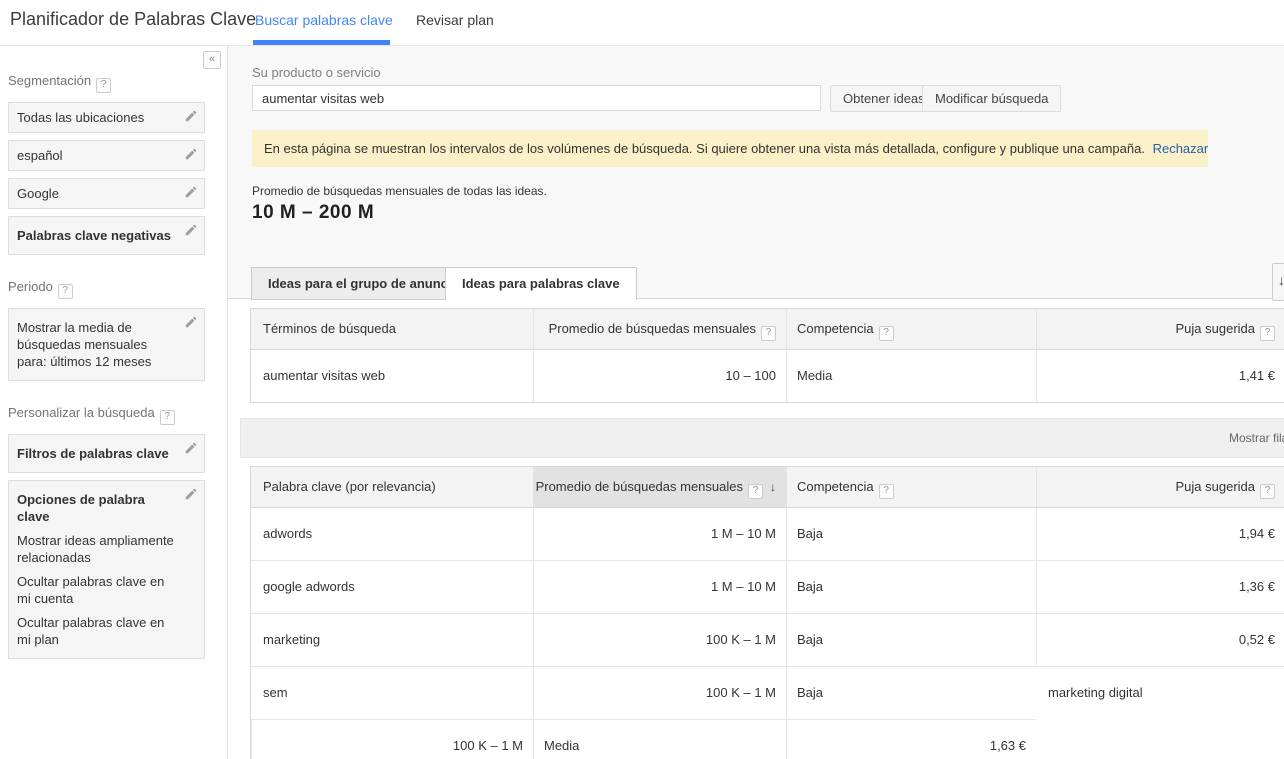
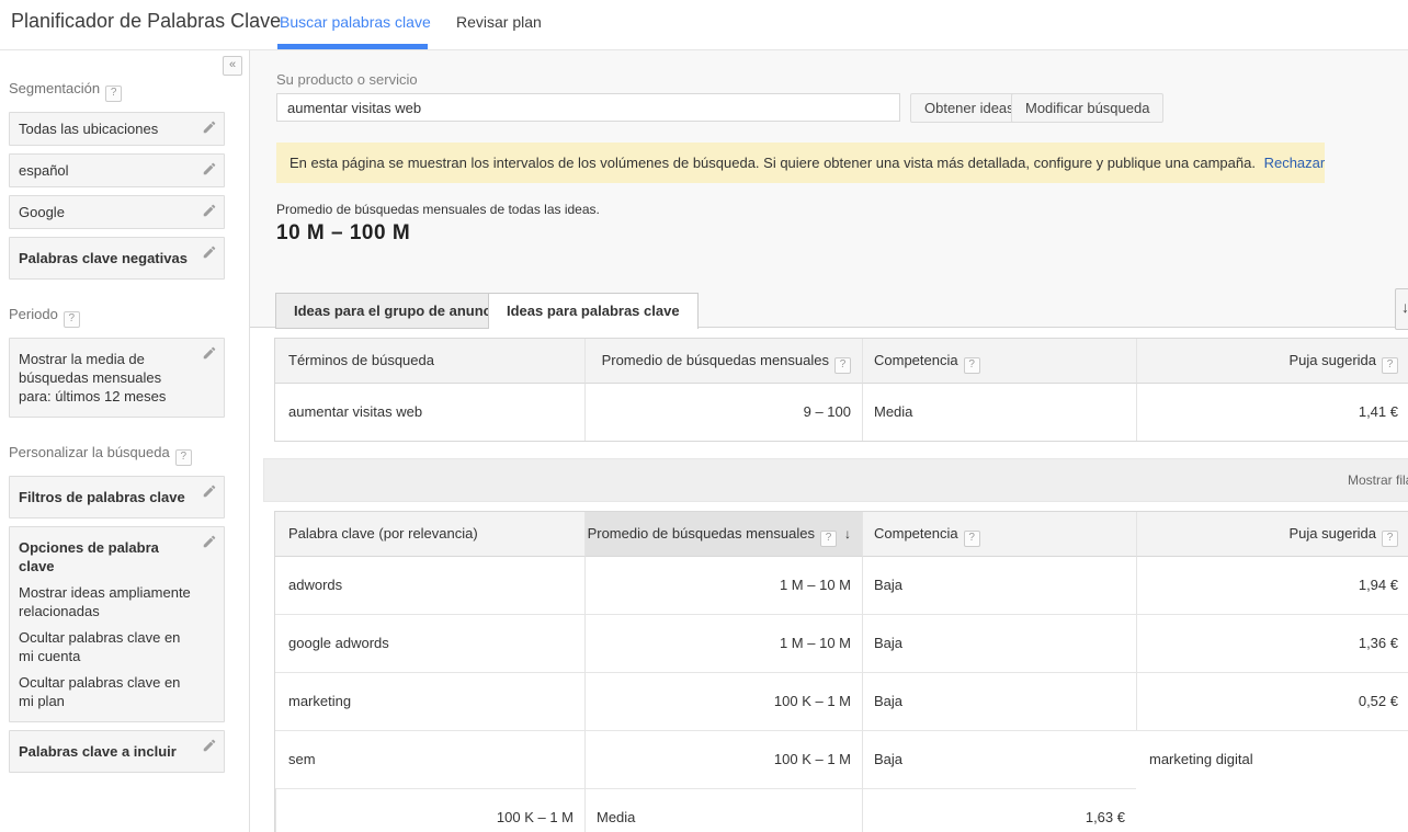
  Planificador de Palabras Clave
  Buscar palabras clave
  Revisar plan
  «
  Segmentación ?
  Todas las ubicaciones
  español
  Google
  Palabras clave negativas
  Periodo ?
  Mostrar la media de búsquedas mensuales para: últimos 12 meses
  Personalizar la búsqueda ?
  Filtros de palabras clave
  Opciones de palabra clave
  Mostrar ideas ampliamente relacionadas
  Ocultar palabras clave en mi cuenta
  Ocultar palabras clave en mi plan
+ Palabras clave a incluir
  Su producto o servicio
  aumentar visitas web
  Obtener idea
  Modificar búsqueda
  En esta página se muestran los intervalos de los volúmenes de búsqueda. Si quiere obtener una vista más detallada, configure y publique una campaña. Rechazar
  Promedio de búsquedas mensuales de todas las ideas.
- 10 M – 200 M
+ 10 M – 100 M
  Ideas para el grupo de anun
  Ideas para palabras clave
  ↓
  Términos de búsqueda
  Promedio de búsquedas mensuales ?
  Competencia ?
  Puja sugerida ?
  aumentar visitas web
- 10 – 100
+ 9 – 100
  Media
  1,41 €
  Mostrar fil
  Palabra clave (por relevancia)
  Promedio de búsquedas mensuales ? ↓
  Competencia ?
  Puja sugerida ?
  adwords
  1 M – 10 M
  Baja
  1,94 €
  google adwords
  1 M – 10 M
  Baja
  1,36 €
  marketing
  100 K – 1 M
  Baja
  0,52 €
  sem
  100 K – 1 M
  Baja
  marketing digital
  100 K – 1 M
  Media
  1,63 €
